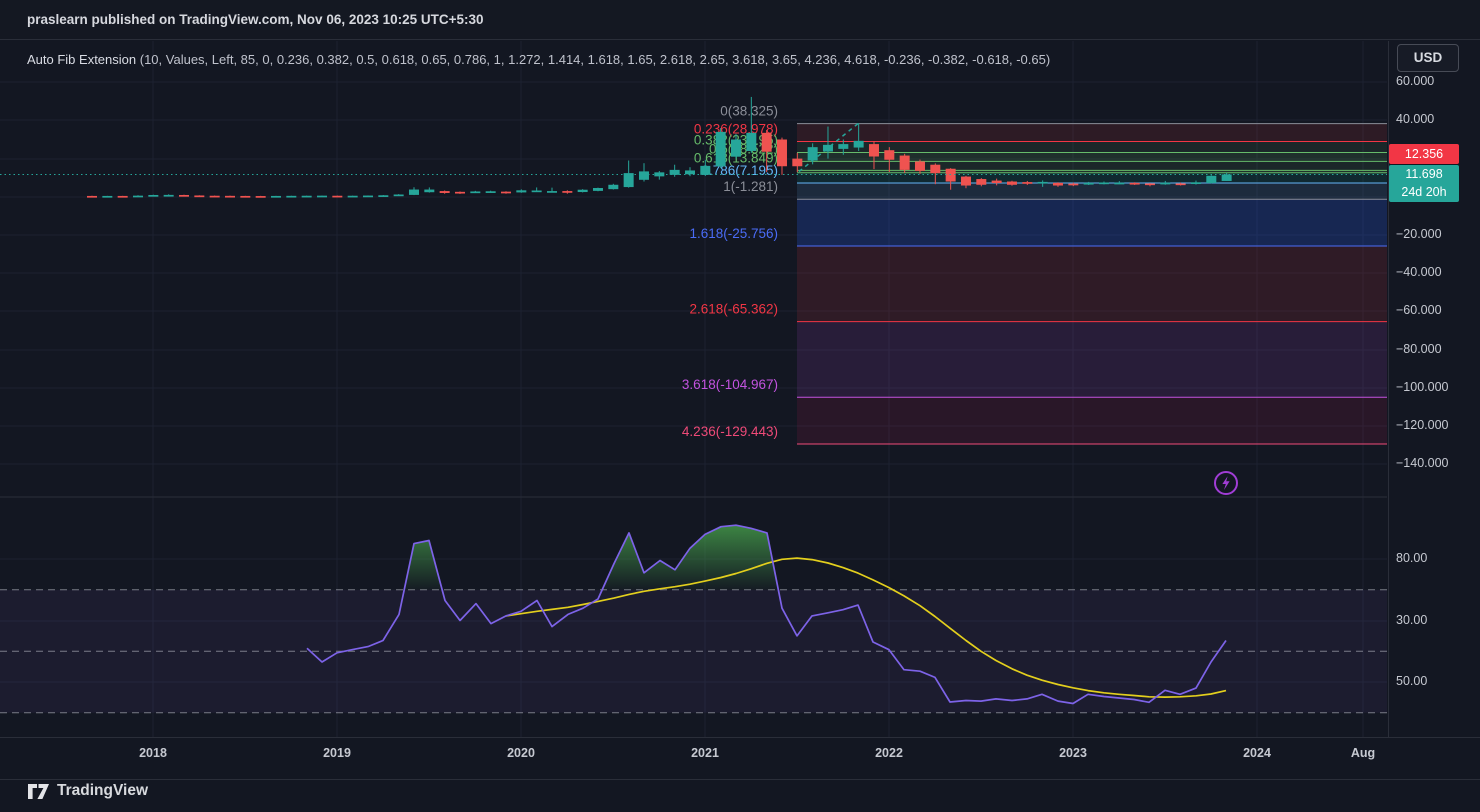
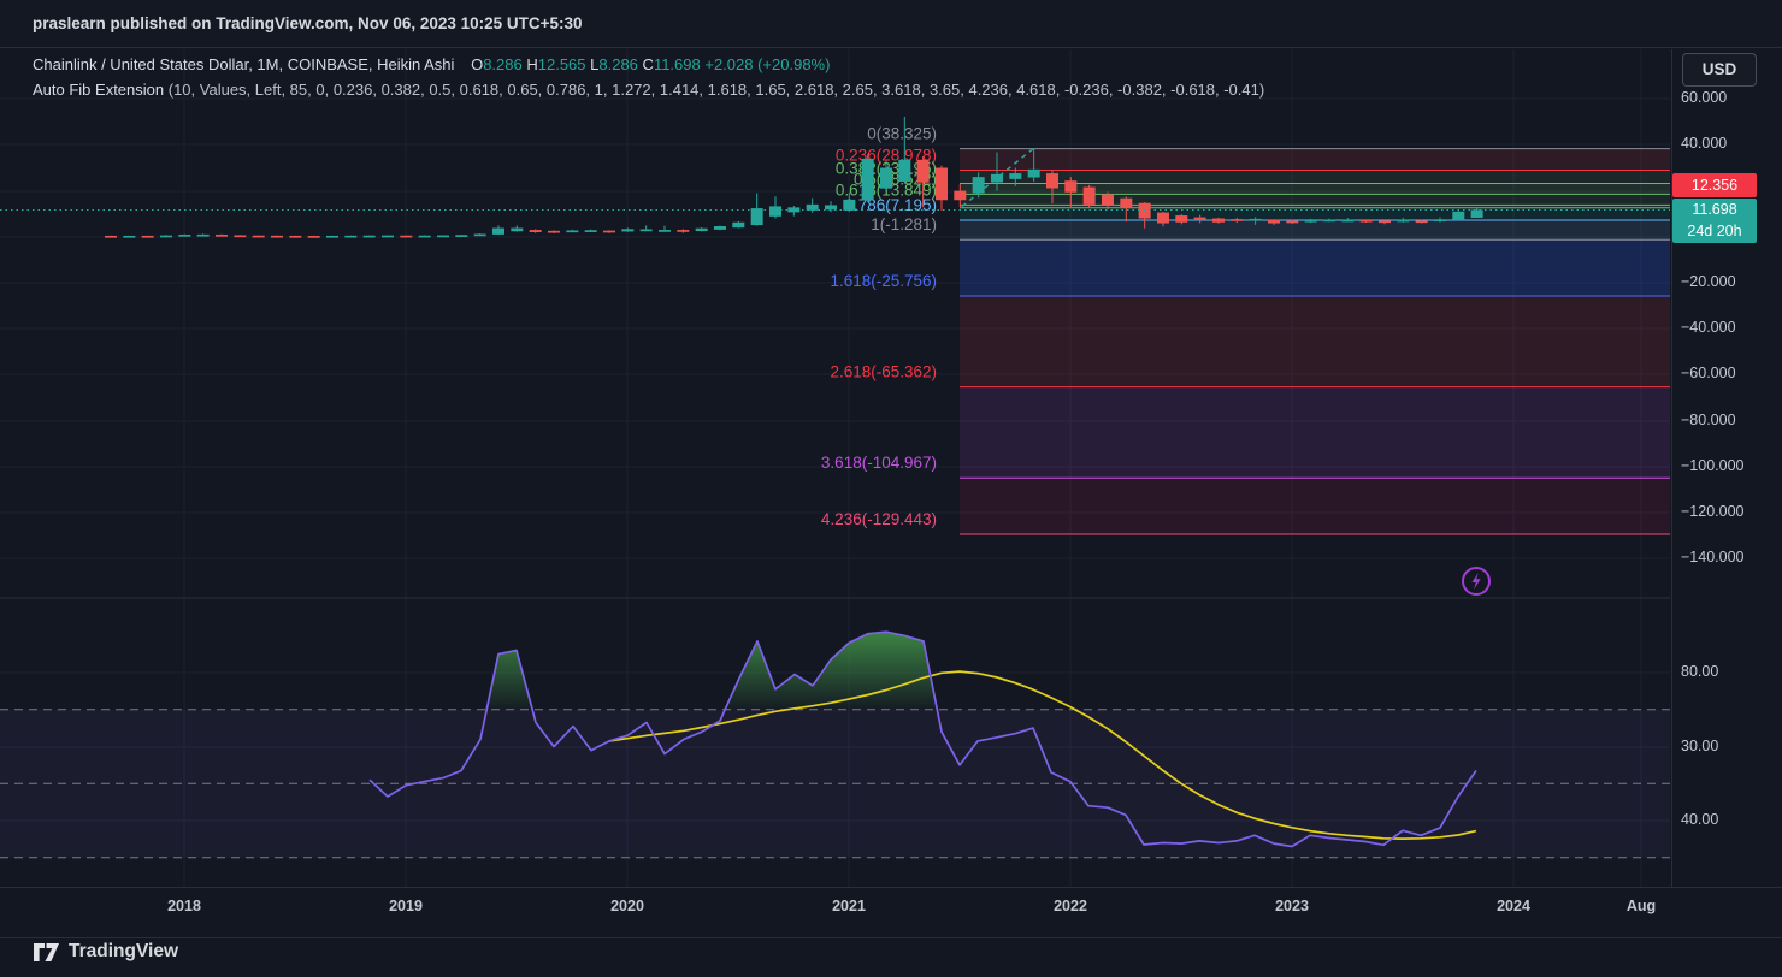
  0(38.325)
  0.236(28.978)
  0.6(3.849)
  .786(7.195)
  1(-1.281)
  1.618(-25.756)
  2.618(-65.362)
  3.618(-104.967)
  4.236(-129.443)
  praslearn published on TradingView.com, Nov 06, 2023 10:25 UTC+5:30
+ Chainlink / United States Dollar, 1M, COINBASE, Heikin Ashi O8.286 H12.565 L8.286 C11.698 +2.028 (+20.98%)
- Auto Fib Extension (10, Values, Left, 85, 0, 0.236, 0.382, 0.5, 0.618, 0.65, 0.786, 1, 1.272, 1.414, 1.618, 1.65, 2.618, 2.65, 3.618, 3.65, 4.236, 4.618, -0.236, -0.382, -0.618, -0.65)
+ Auto Fib Extension (10, Values, Left, 85, 0, 0.236, 0.382, 0.5, 0.618, 0.65, 0.786, 1, 1.272, 1.414, 1.618, 1.65, 2.618, 2.65, 3.618, 3.65, 4.236, 4.618, -0.236, -0.382, -0.618, -0.41)
  USD
  60.000
  40.000
  −20.000
  −40.000
  −60.000
  −80.000
  −100.000
  −120.000
  −140.000
  80.00
  30.00
- 50.00
+ 40.00
  12.356
  11.698
  24d 20h
  2018
  2019
  2020
  2021
  2022
  2023
  2024
  Aug
  TradingView
